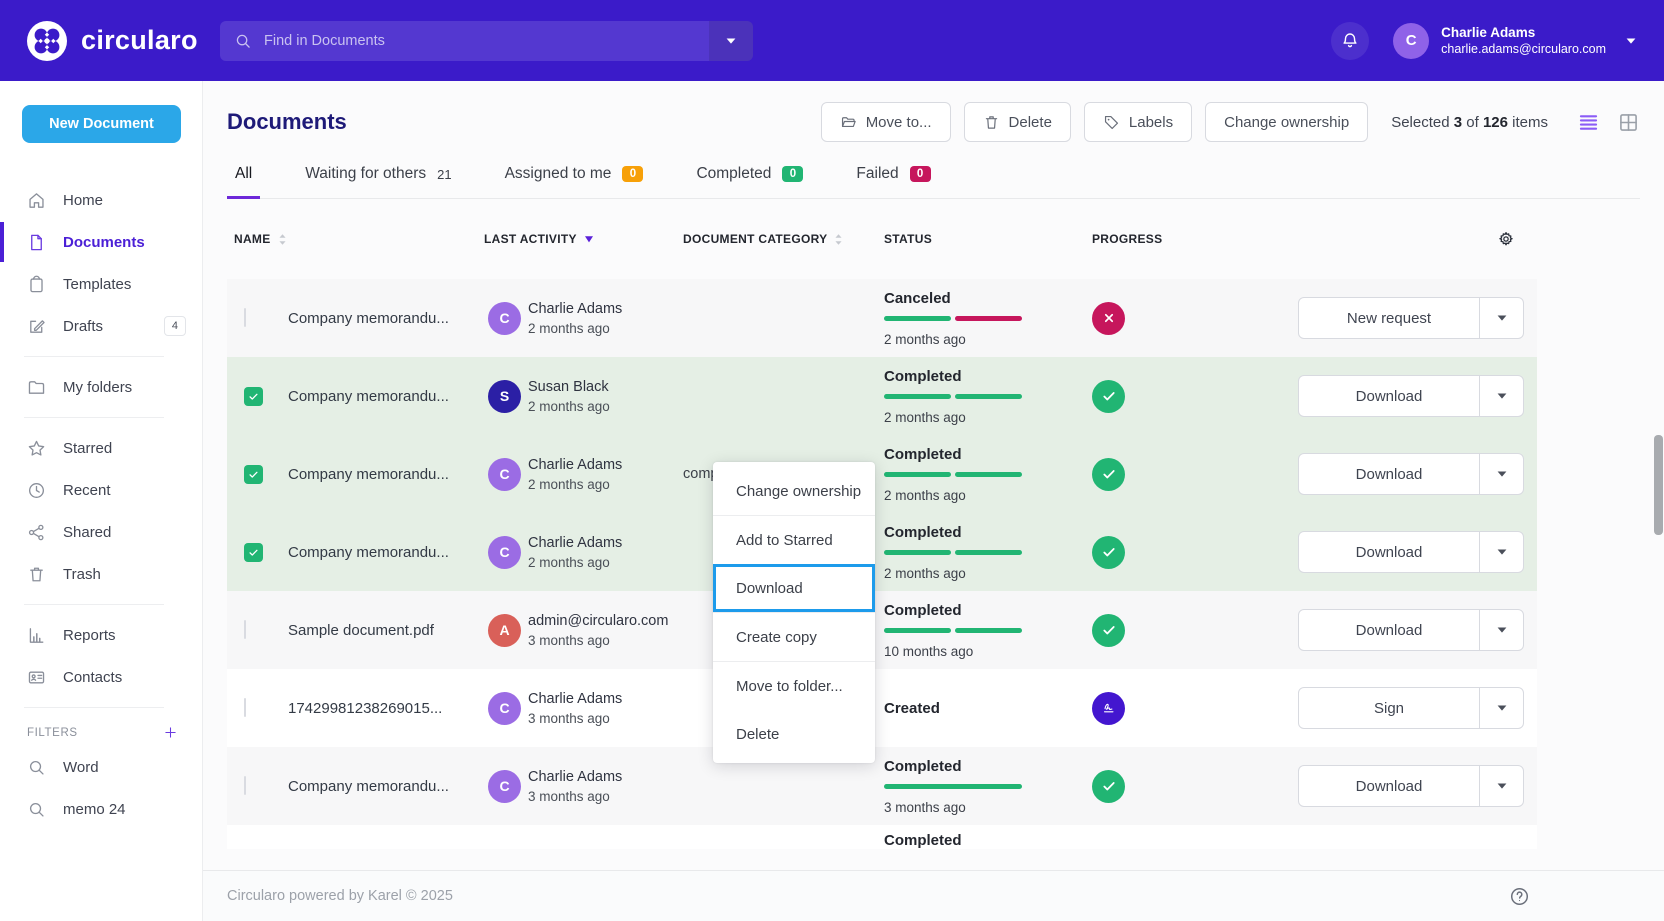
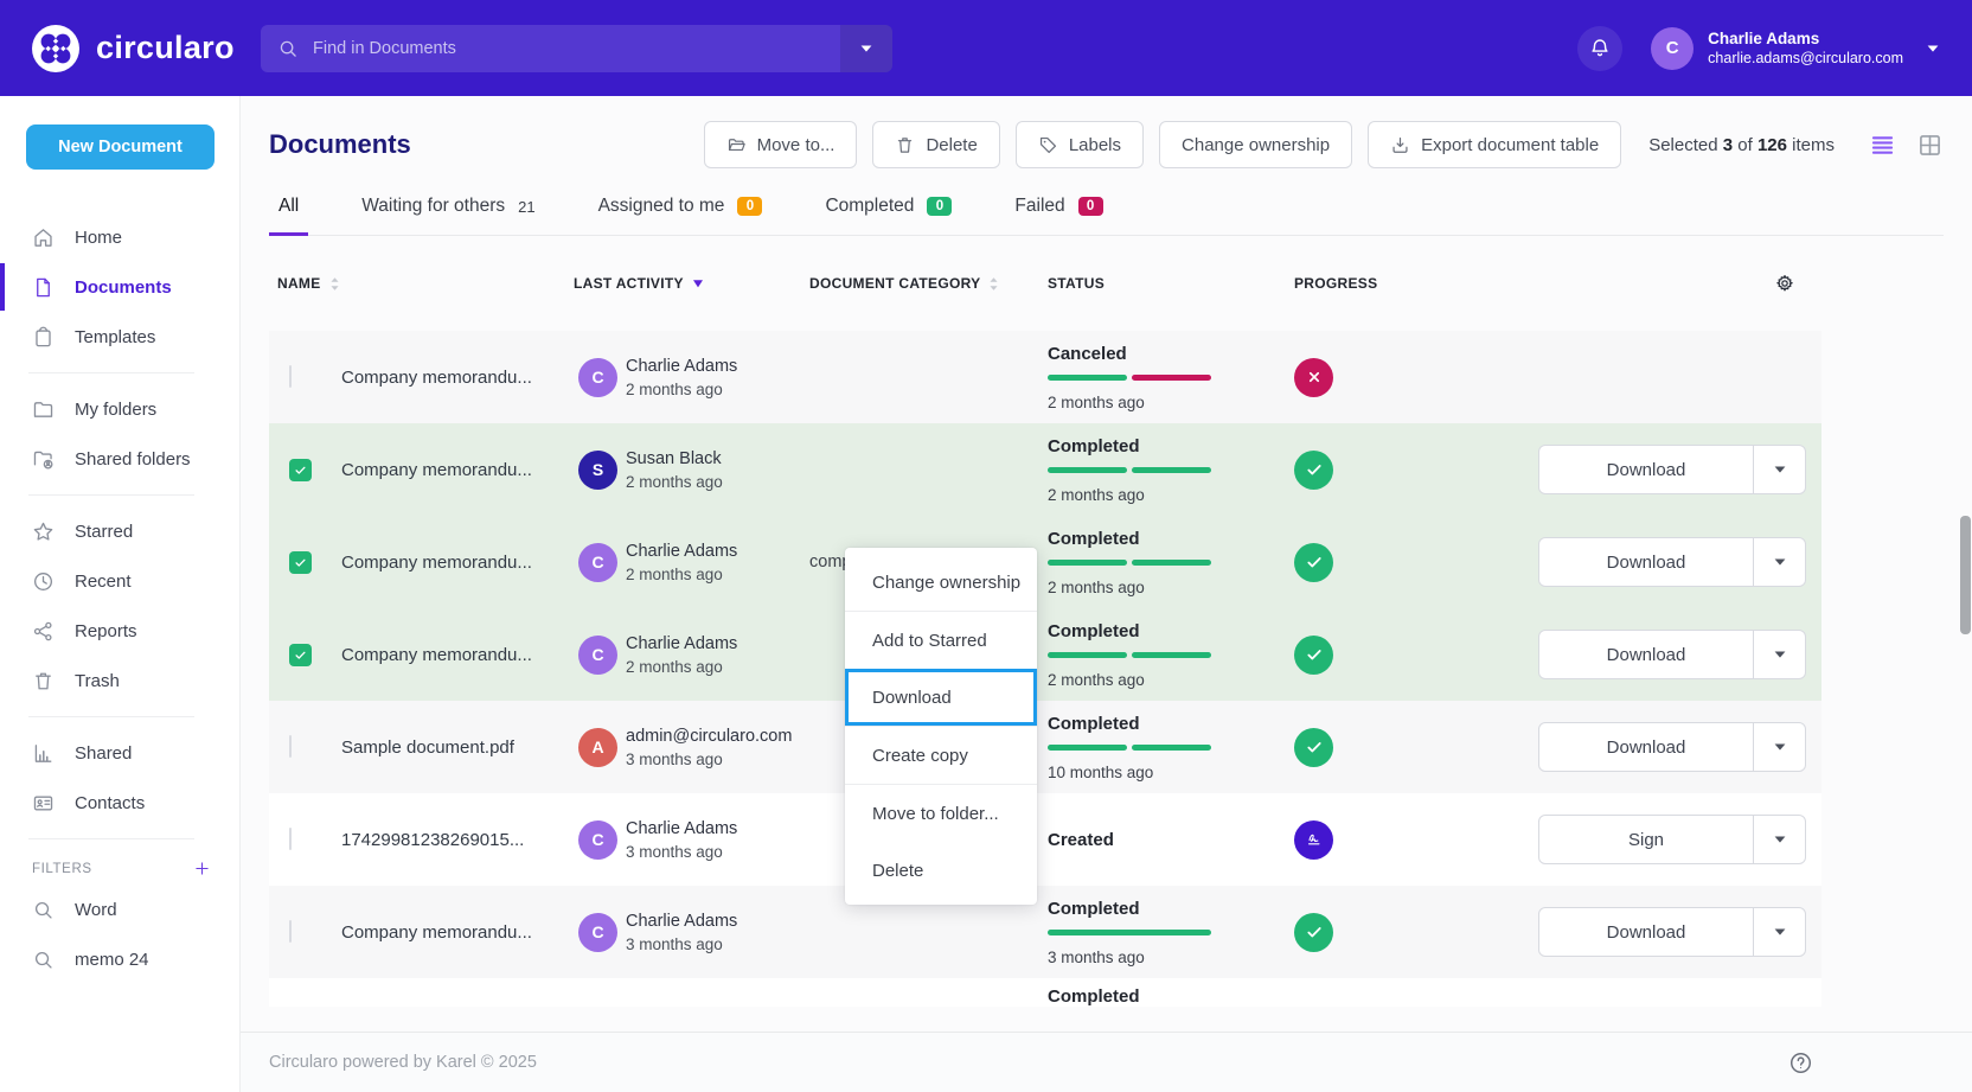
  circularo
  Find in Documents
  C
  Charlie Adams
  charlie.adams@circularo.com
  New Document
  Home
  Documents
  Templates
- Drafts
- 4
  My folders
+ Shared folders
  Starred
  Recent
- Shared
+ Reports
  Trash
- Reports
+ Shared
  Contacts
  FILTERS
  Word
  memo 24
  Documents
  Move to...
  Delete
  Labels
  Change ownership
+ Export document table
  Selected 3 of 126 items
  All
  Waiting for others
  21
  Assigned to me
  0
  Completed
  0
  Failed
  0
  NAME
  LAST ACTIVITY
  DOCUMENT CATEGORY
  STATUS
  PROGRESS
  Company memorandu...
  C
  Charlie Adams
  2 months ago
  Canceled
  2 months ago
- New request
  Company memorandu...
  S
  Susan Black
  2 months ago
  Completed
  2 months ago
  Download
  Company memorandu...
  C
  Charlie Adams
  2 months ago
  com
  Completed
  2 months ago
  Download
  Company memorandu...
  C
  Charlie Adams
  2 months ago
  Completed
  2 months ago
  Download
  Sample document.pdf
  A
  admin@circularo.com
  3 months ago
  Completed
  10 months ago
  Download
  17429981238269015...
  C
  Charlie Adams
  3 months ago
  Created
  Sign
  Company memorandu...
  C
  Charlie Adams
  3 months ago
  Completed
  3 months ago
  Download
  Completed
  Change ownership
  Add to Starred
  Download
  Create copy
  Move to folder...
  Delete
  Circularo powered by Karel © 2025
